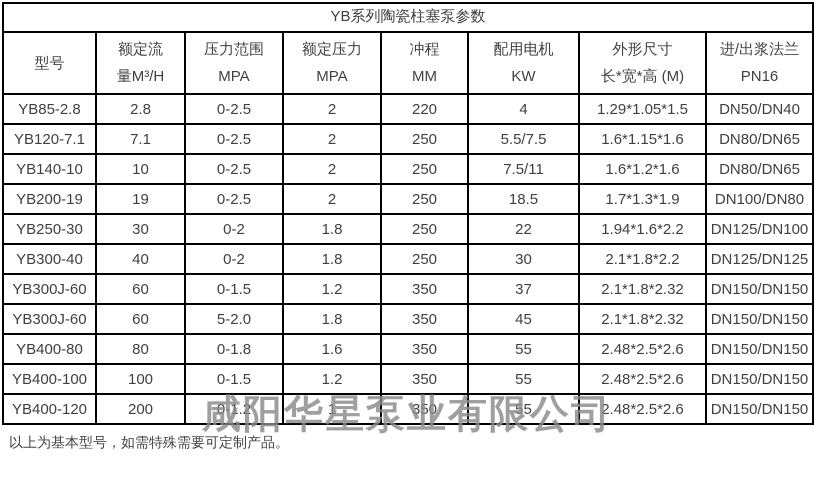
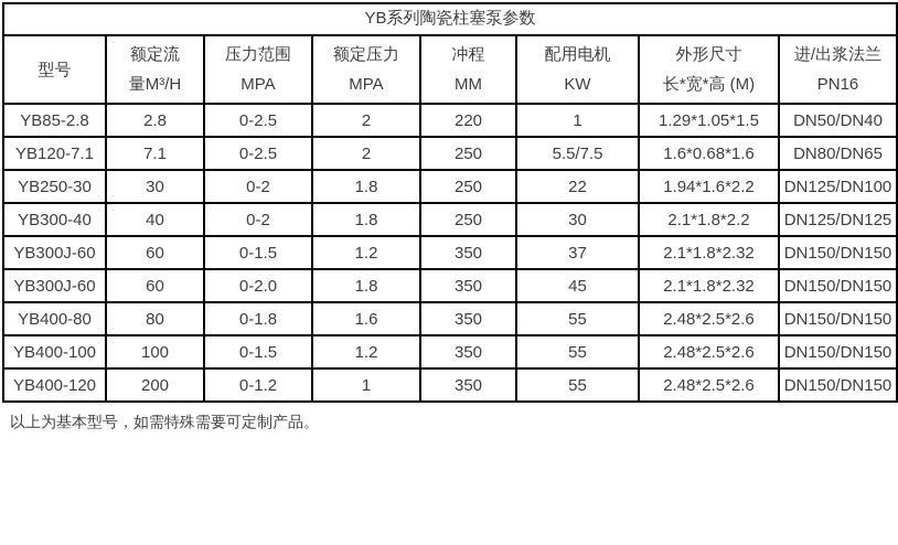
  YB系列陶瓷柱塞泵参数
  型号	额定流量M³/H	压力范围MPA	额定压力MPA	冲程MM	配用电机KW	外形尺寸长*宽*高 (M)	进/出浆法兰PN16
- YB85-2.8	2.8	0-2.5	2	220	4	1.29*1.05*1.5	DN50/DN40
+ YB85-2.8	2.8	0-2.5	2	220	1	1.29*1.05*1.5	DN50/DN40
- YB120-7.1	7.1	0-2.5	2	250	5.5/7.5	1.6*1.15*1.6	DN80/DN65
+ YB120-7.1	7.1	0-2.5	2	250	5.5/7.5	1.6*0.68*1.6	DN80/DN65
- YB140-10	10	0-2.5	2	250	7.5/11	1.6*1.2*1.6	DN80/DN65
- YB200-19	19	0-2.5	2	250	18.5	1.7*1.3*1.9	DN100/DN80
  YB250-30	30	0-2	1.8	250	22	1.94*1.6*2.2	DN125/DN100
  YB300-40	40	0-2	1.8	250	30	2.1*1.8*2.2	DN125/DN125
  YB300J-60	60	0-1.5	1.2	350	37	2.1*1.8*2.32	DN150/DN150
- YB300J-60	60	5-2.0	1.8	350	45	2.1*1.8*2.32	DN150/DN150
+ YB300J-60	60	0-2.0	1.8	350	45	2.1*1.8*2.32	DN150/DN150
  YB400-80	80	0-1.8	1.6	350	55	2.48*2.5*2.6	DN150/DN150
  YB400-100	100	0-1.5	1.2	350	55	2.48*2.5*2.6	DN150/DN150
  YB400-120	200	0-1.2	1	350	55	2.48*2.5*2.6	DN150/DN150
  以上为基本型号，如需特殊需要可定制产品。
- 咸阳华星泵业有限公司
